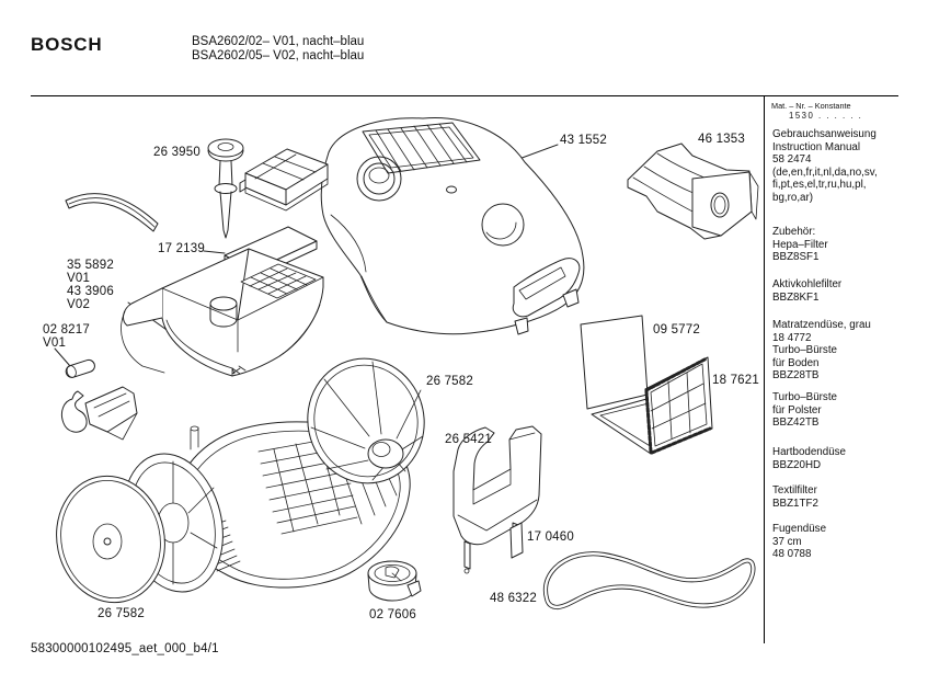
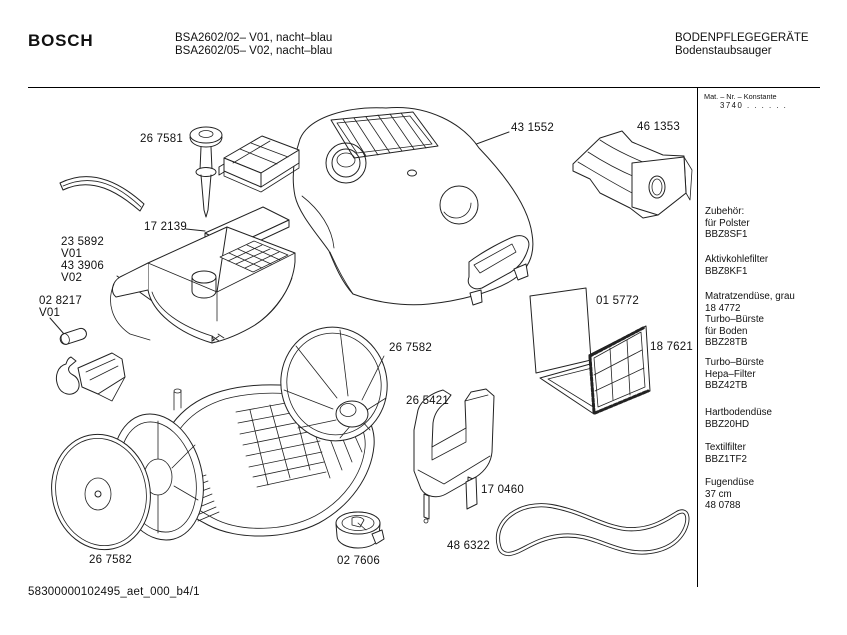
  BOSCH
  BSA2602/02– V01, nacht–blau
  BSA2602/05– V02, nacht–blau
+ BODENPFLEGEGERÄTE
+ Bodenstaubsauger
- 26 3950
+ 26 7581
  43 1552
  46 1353
  17 2139
- 35 5892
+ 23 5892
  V01
  43 3906
  V02
  02 8217
  V01
- 09 5772
+ 01 5772
  18 7621
  26 7582
  26 5421
  17 0460
  48 6322
  26 7582
  02 7606
  Mat. – Nr. – Konstante
- 1530 . . . . . .
+ 3740 . . . . . .
- Gebrauchsanweisung
- Instruction Manual
- 58 2474
- (de,en,fr,it,nl,da,no,sv,
- fi,pt,es,el,tr,ru,hu,pl,
- bg,ro,ar)
  Zubehör:
- Hepa–Filter
+ für Polster
  BBZ8SF1
  Aktivkohlefilter
  BBZ8KF1
  Matratzendüse, grau
  18 4772
  Turbo–Bürste
  für Boden
  BBZ28TB
  Turbo–Bürste
- für Polster
+ Hepa–Filter
  BBZ42TB
  Hartbodendüse
  BBZ20HD
  Textilfilter
  BBZ1TF2
  Fugendüse
  37 cm
  48 0788
  58300000102495_aet_000_b4/1
